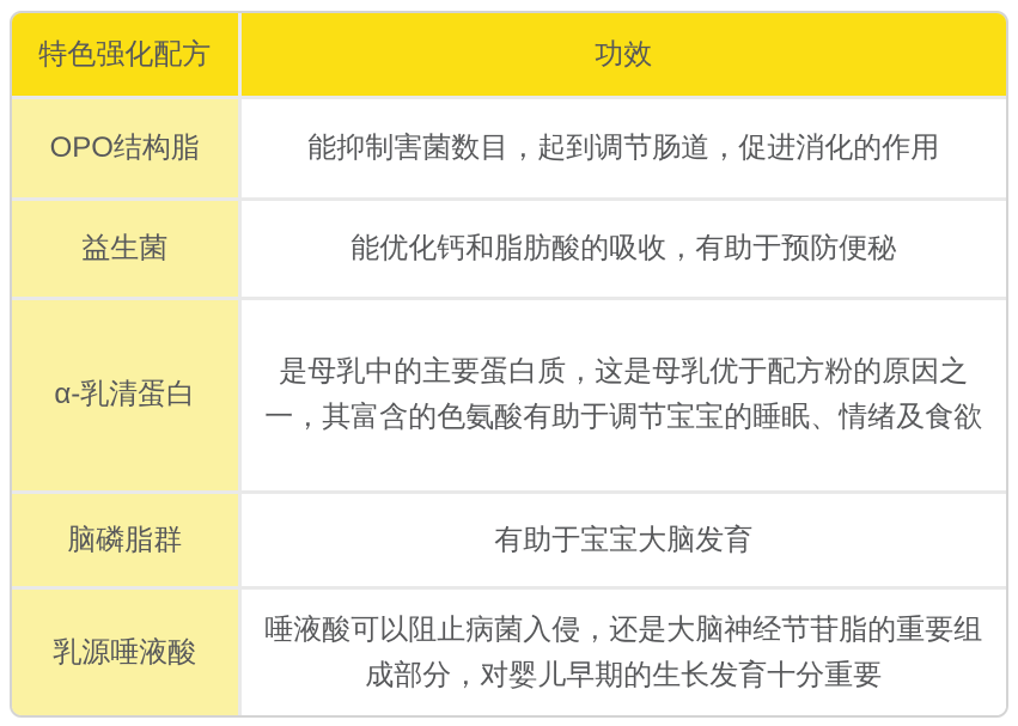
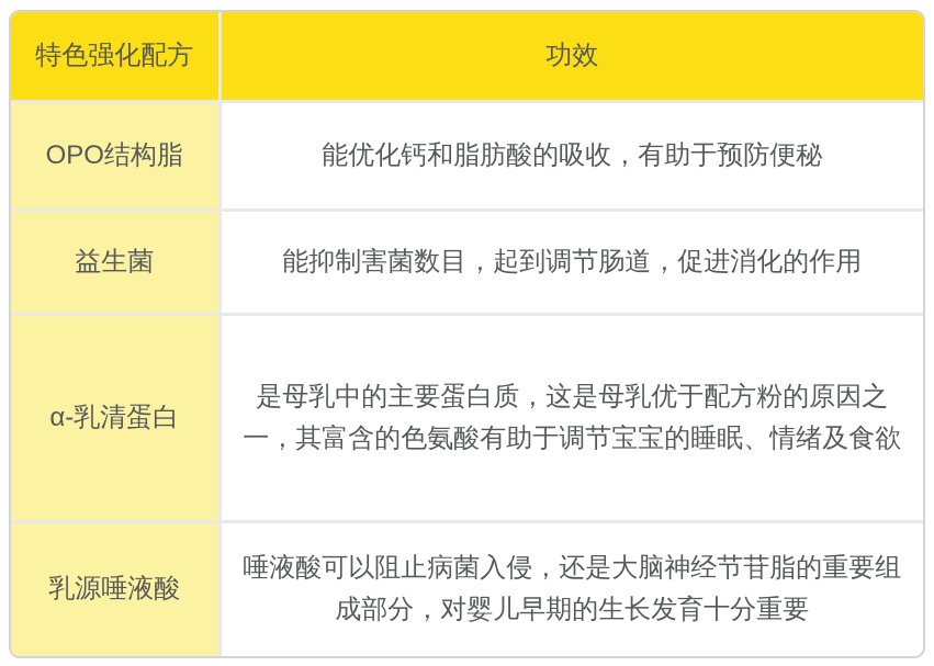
  特色强化配方	功效
- OPO结构脂	能抑制害菌数目，起到调节肠道，促进消化的作用
+ OPO结构脂	能优化钙和脂肪酸的吸收，有助于预防便秘
- 益生菌	能优化钙和脂肪酸的吸收，有助于预防便秘
+ 益生菌	能抑制害菌数目，起到调节肠道，促进消化的作用
  α-乳清蛋白	是母乳中的主要蛋白质，这是母乳优于配方粉的原因之一，其富含的色氨酸有助于调节宝宝的睡眠、情绪及食欲
- 脑磷脂群	有助于宝宝大脑发育
  乳源唾液酸	唾液酸可以阻止病菌入侵，还是大脑神经节苷脂的重要组成部分，对婴儿早期的生长发育十分重要
